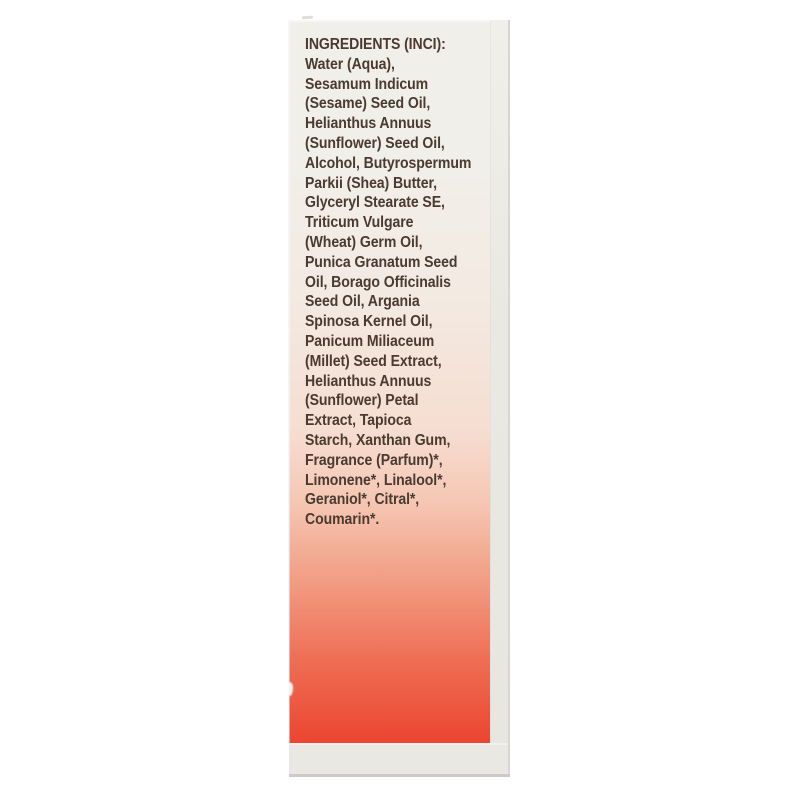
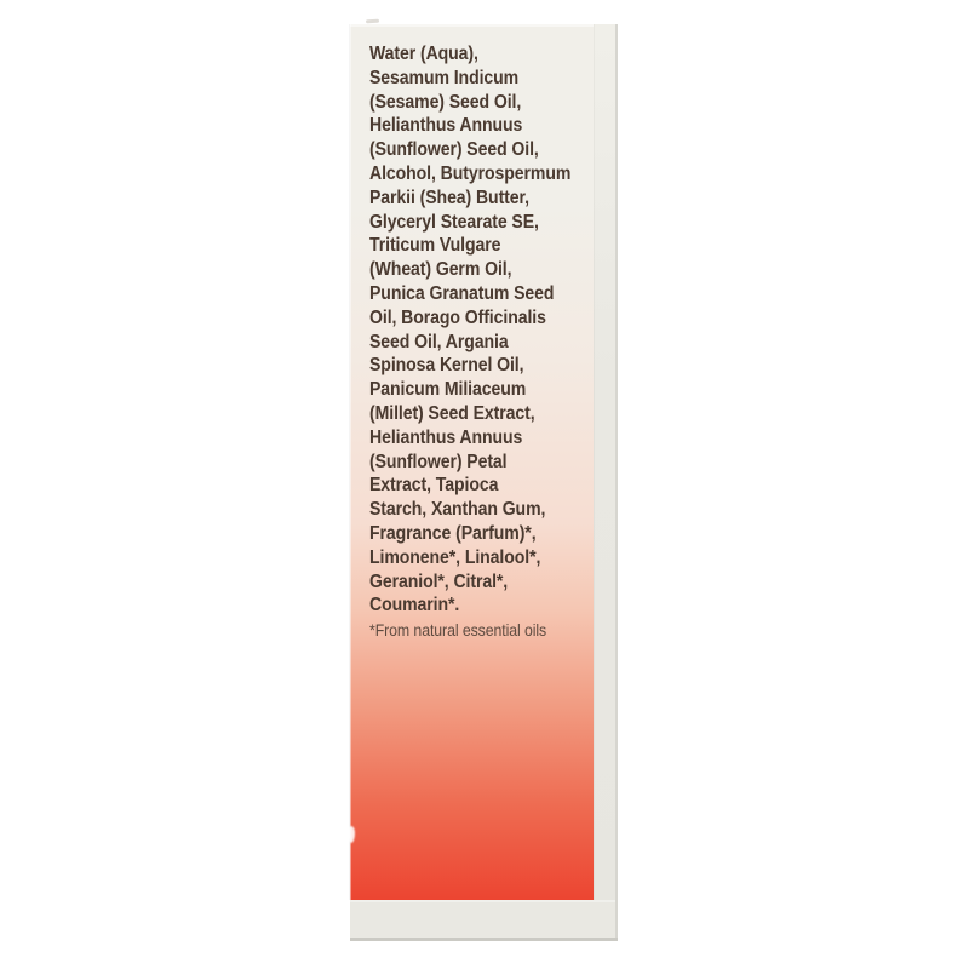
- INGREDIENTS (INCI):
  Water (Aqua),
  Sesamum Indicum
  (Sesame) Seed Oil,
  Helianthus Annuus
  (Sunflower) Seed Oil,
  Alcohol, Butyrospermum
  Parkii (Shea) Butter,
  Glyceryl Stearate SE,
  Triticum Vulgare
  (Wheat) Germ Oil,
  Punica Granatum Seed
  Oil, Borago Officinalis
  Seed Oil, Argania
  Spinosa Kernel Oil,
  Panicum Miliaceum
  (Millet) Seed Extract,
  Helianthus Annuus
  (Sunflower) Petal
  Extract, Tapioca
  Starch, Xanthan Gum,
  Fragrance (Parfum)*,
  Limonene*, Linalool*,
  Geraniol*, Citral*,
  Coumarin*.
+ *From natural essential oils
